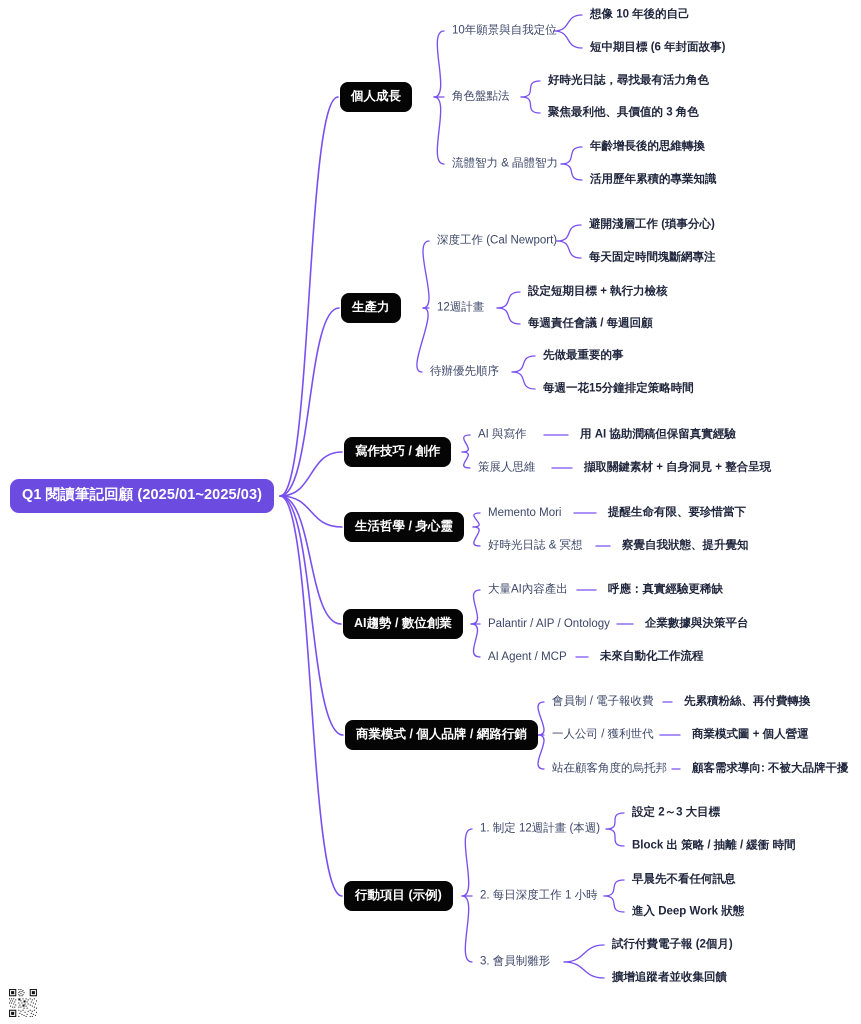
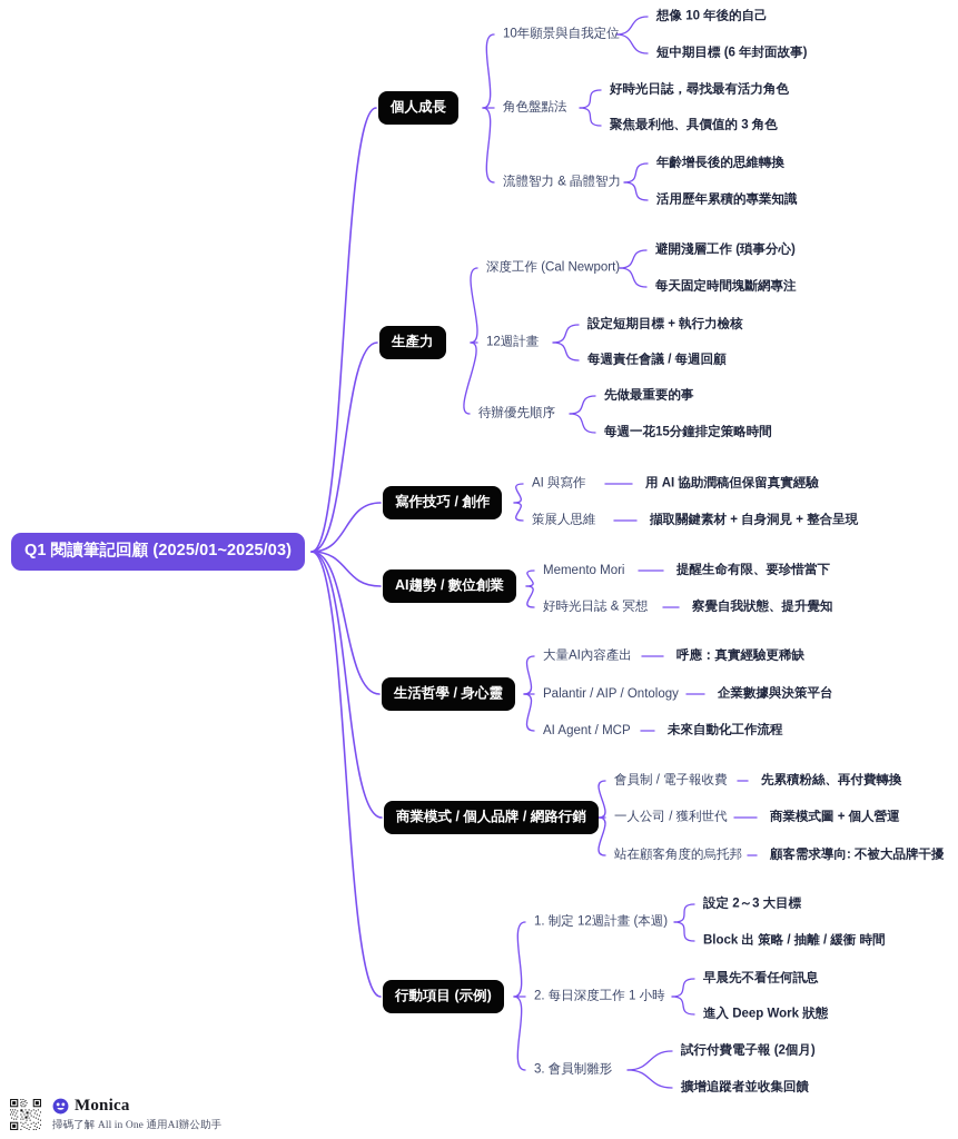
  Q1 閱讀筆記回顧 (2025/01~2025/03)
  個人成長
  10年願景與自我定位
  想像 10 年後的自己
  短中期目標 (6 年封面故事)
  角色盤點法
  好時光日誌，尋找最有活力角色
  聚焦最利他、具價值的 3 角色
  流體智力 & 晶體智力
  年齡增長後的思維轉換
  活用歷年累積的專業知識
  生產力
  深度工作 (Cal Newport)
  避開淺層工作 (瑣事分心)
  每天固定時間塊斷網專注
  12週計畫
  設定短期目標 + 執行力檢核
  每週責任會議 / 每週回顧
  待辦優先順序
  先做最重要的事
  每週一花15分鐘排定策略時間
  寫作技巧 / 創作
  AI 與寫作
  用 AI 協助潤稿但保留真實經驗
  策展人思維
  擷取關鍵素材 + 自身洞見 + 整合呈現
- 生活哲學 / 身心靈
+ AI趨勢 / 數位創業
  Memento Mori
  提醒生命有限、要珍惜當下
  好時光日誌 & 冥想
  察覺自我狀態、提升覺知
- AI趨勢 / 數位創業
+ 生活哲學 / 身心靈
  大量AI內容產出
  呼應：真實經驗更稀缺
  Palantir / AIP / Ontology
  企業數據與決策平台
  AI Agent / MCP
  未來自動化工作流程
  商業模式 / 個人品牌 / 網路行銷
  會員制 / 電子報收費
  先累積粉絲、再付費轉換
  一人公司 / 獲利世代
  商業模式圖 + 個人營運
  站在顧客角度的烏托邦
  顧客需求導向: 不被大品牌干擾
  行動項目 (示例)
  1. 制定 12週計畫 (本週)
  設定 2～3 大目標
  Block 出 策略 / 抽離 / 緩衝 時間
  2. 每日深度工作 1 小時
  早晨先不看任何訊息
  進入 Deep Work 狀態
  3. 會員制雛形
  試行付費電子報 (2個月)
  擴增追蹤者並收集回饋
+ Monica
+ 掃碼了解 All in One 通用AI辦公助手
